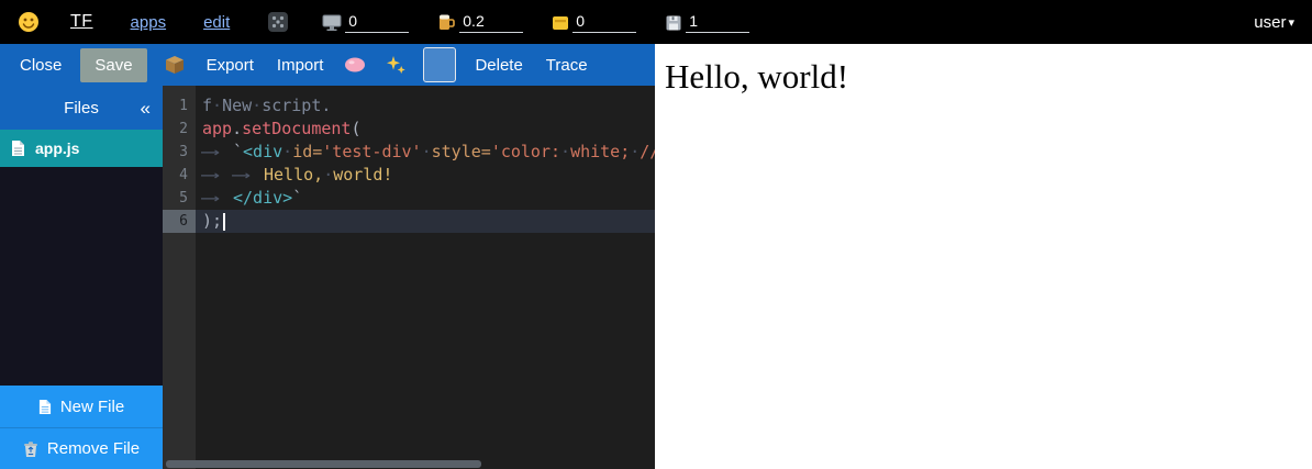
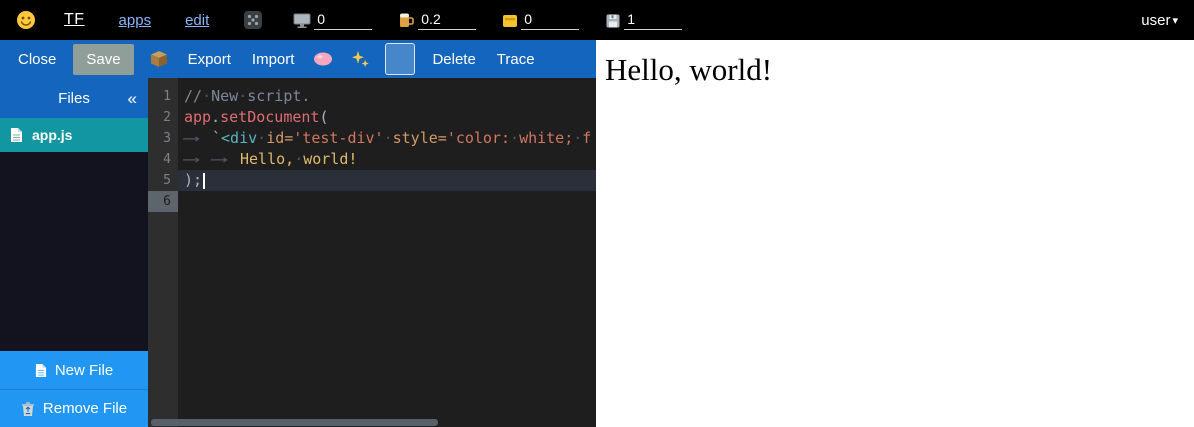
  TF
  apps
  edit
  0
  0.2
  0
  1
  user
  ▾
  Close
  Save
  Export
  Import
  Delete
  Trace
  Files
  «
  app.js
  New File
  Remove File
  1
  2
  3
  4
  5
  6
- f·New·script.
+ //·New·script.
  app.setDocument(
- ⟶ `<div·id='test-div'·style='color:·white;·//
+ ⟶ `<div·id='test-div'·style='color:·white;·f
  ⟶ ⟶ Hello,·world!
- ⟶ </div>`
  );
  Hello, world!
